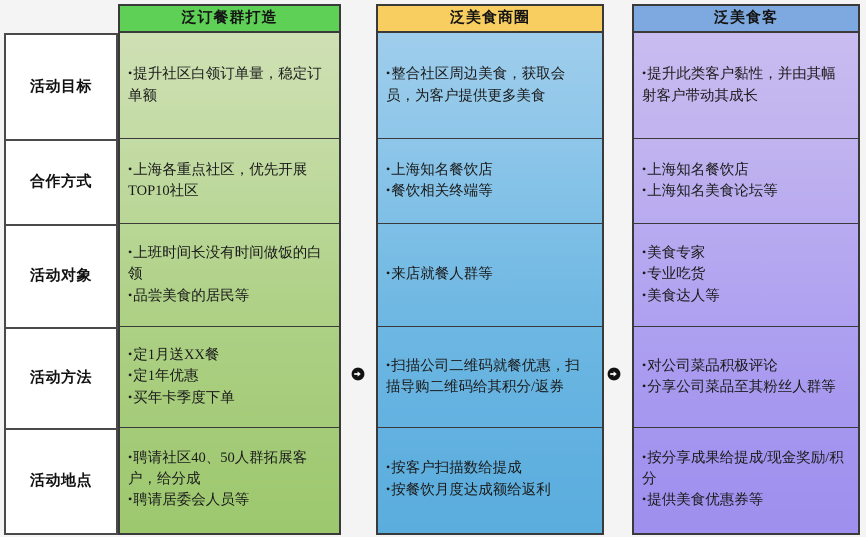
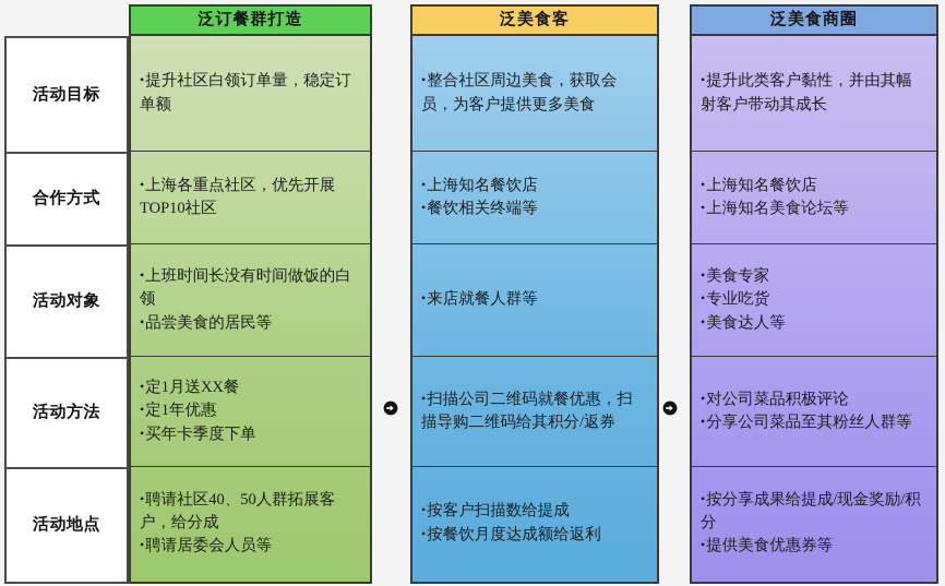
  活动目标
  合作方式
  活动对象
  活动方法
  活动地点
  泛订餐群打造
  提升社区白领订单量，稳定订单额
  上海各重点社区，优先开展TOP10社区
  上班时间长没有时间做饭的白领
  品尝美食的居民等
  定1月送XX餐
  定1年优惠
  买年卡季度下单
  聘请社区40、50人群拓展客户，给分成
  聘请居委会人员等
- 泛美食商圈
+ 泛美食客
  整合社区周边美食，获取会员，为客户提供更多美食
  上海知名餐饮店
  餐饮相关终端等
  来店就餐人群等
  扫描公司二维码就餐优惠，扫描导购二维码给其积分/返券
  按客户扫描数给提成
  按餐饮月度达成额给返利
- 泛美食客
+ 泛美食商圈
  提升此类客户黏性，并由其幅射客户带动其成长
  上海知名餐饮店
  上海知名美食论坛等
  美食专家
  专业吃货
  美食达人等
  对公司菜品积极评论
  分享公司菜品至其粉丝人群等
  按分享成果给提成/现金奖励/积分
  提供美食优惠券等
